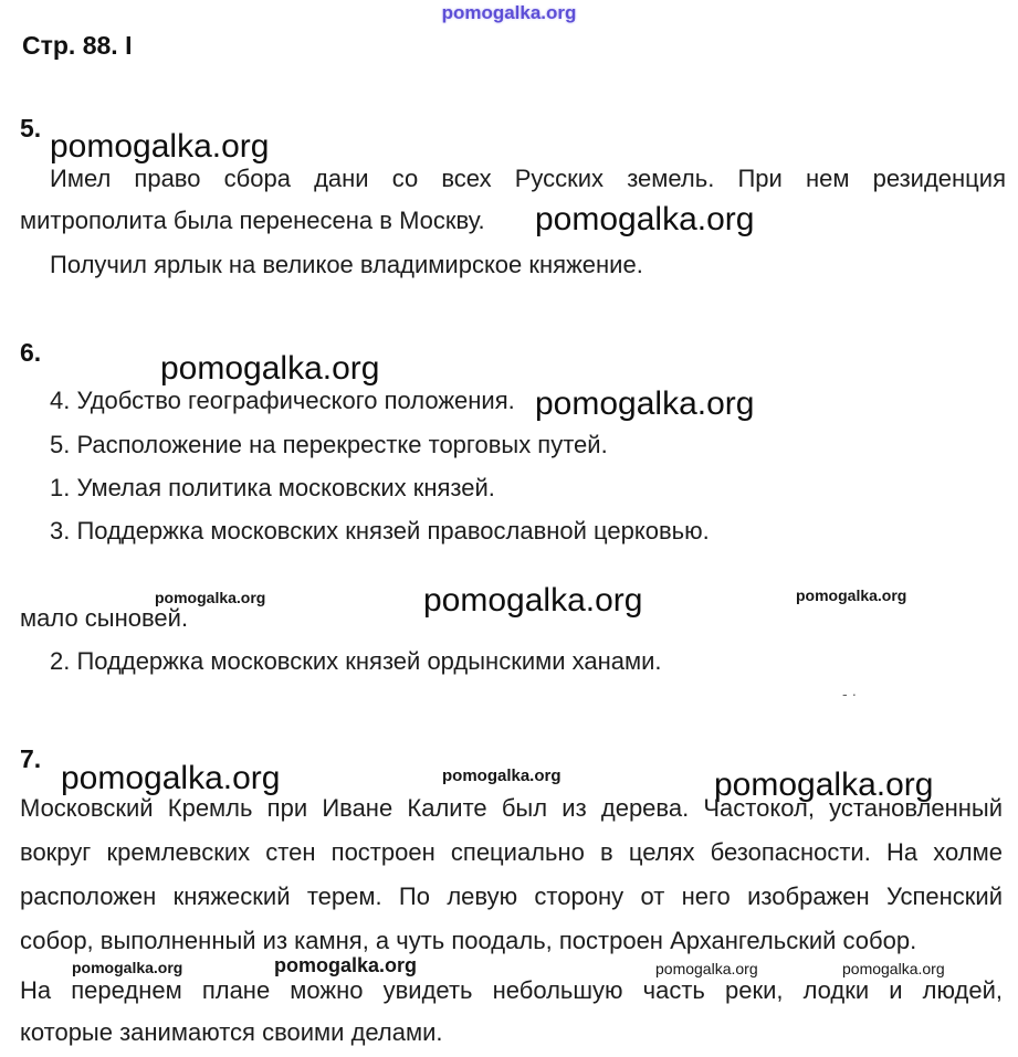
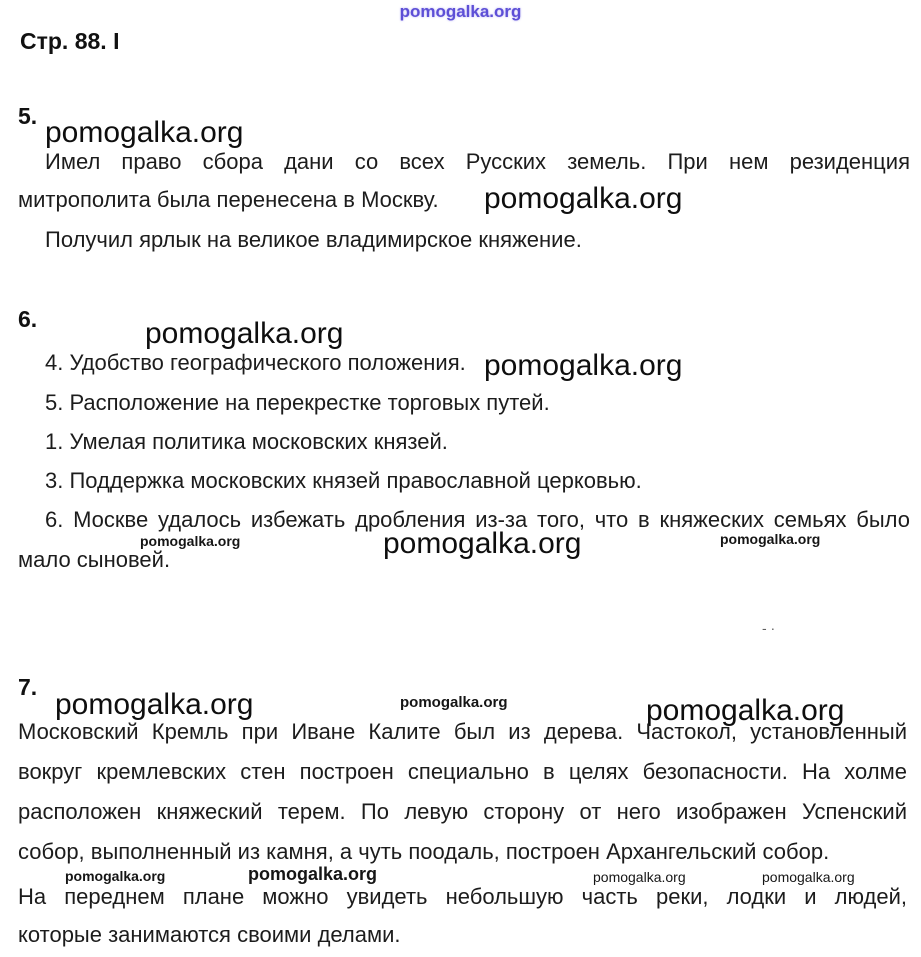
  pomogalka.org
  Стр. 88. I
  5.
  pomogalka.org
  Имел право сбора дани со всех Русских земель. При нем резиденция
  митрополита была перенесена в Москву.
  pomogalka.org
  Получил ярлык на великое владимирское княжение.
  6.
  pomogalka.org
  4. Удобство географического положения.
  pomogalka.org
  5. Расположение на перекрестке торговых путей.
  1. Умелая политика московских князей.
  3. Поддержка московских князей православной церковью.
+ 6. Москве удалось избежать дробления из-за того, что в княжеских семьях было
  pomogalka.org
  pomogalka.org
  pomogalka.org
  мало сыновей.
- 2. Поддержка московских князей ордынскими ханами.
  - ·
  7.
  pomogalka.org
  pomogalka.org
  pomogalka.org
  Московский Кремль при Иване Калите был из дерева. Частокол, установленный
  вокруг кремлевских стен построен специально в целях безопасности. На холме
  расположен княжеский терем. По левую сторону от него изображен Успенский
  собор, выполненный из камня, а чуть поодаль, построен Архангельский собор.
  pomogalka.org
  pomogalka.org
  pomogalka.org
  pomogalka.org
  На переднем плане можно увидеть небольшую часть реки, лодки и людей,
  которые занимаются своими делами.
